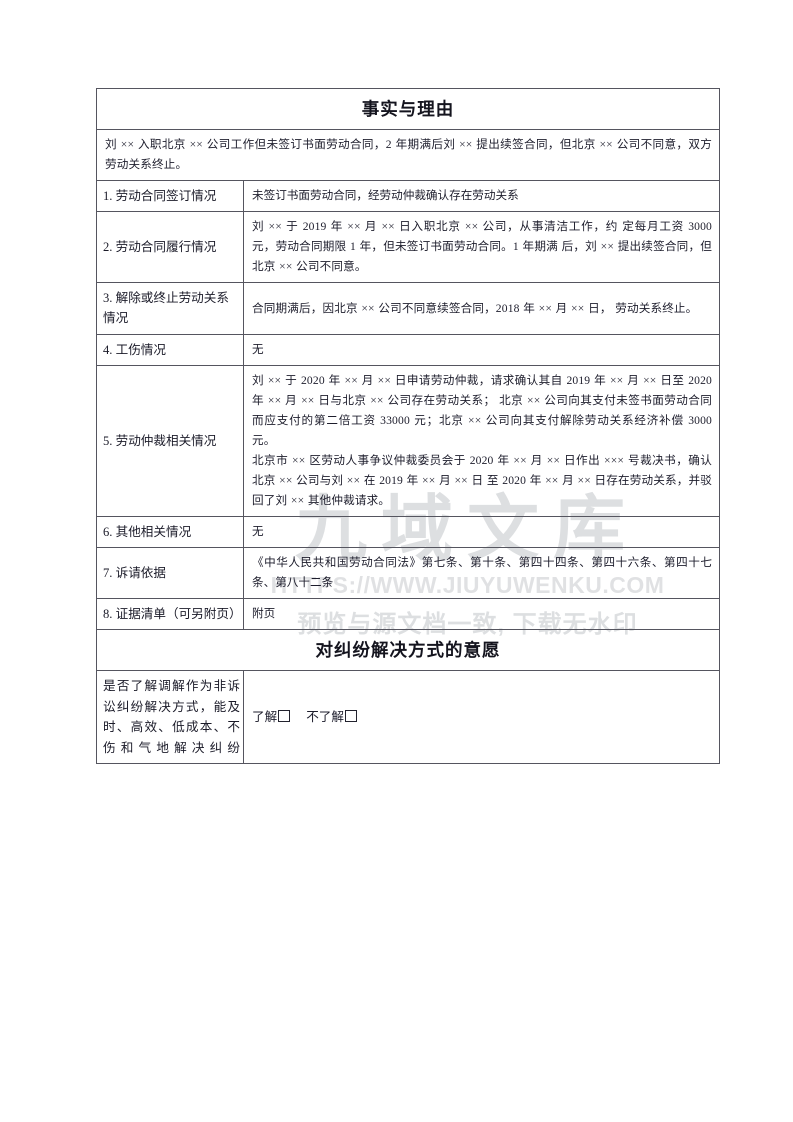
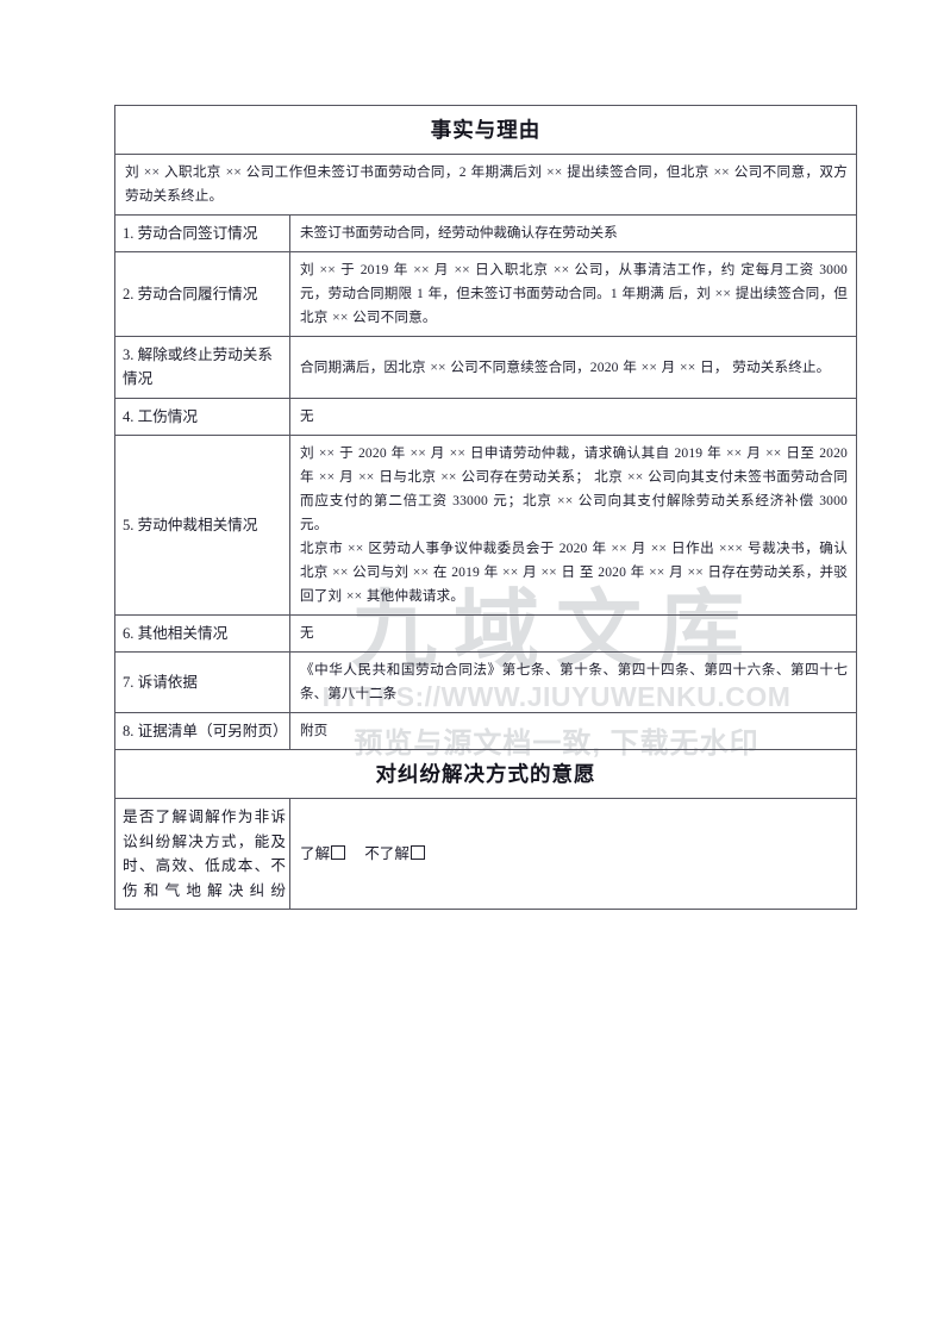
  九域文库
  HTTPS://WWW.JIUYUWENKU.COM
  预览与源文档一致, 下载无水印
  事实与理由
  刘 ×× 入职北京 ×× 公司工作但未签订书面劳动合同，2 年期满后刘 ×× 提出续签合同，但北京 ×× 公司不同意，双方劳动关系终止。
  1. 劳动合同签订情况	未签订书面劳动合同，经劳动仲裁确认存在劳动关系
  2. 劳动合同履行情况	刘 ×× 于 2019 年 ×× 月 ×× 日入职北京 ×× 公司，从事清洁工作，约 定每月工资 3000 元，劳动合同期限 1 年，但未签订书面劳动合同。1 年期满 后，刘 ×× 提出续签合同，但北京 ×× 公司不同意。
- 3. 解除或终止劳动关系情况	合同期满后，因北京 ×× 公司不同意续签合同，2018 年 ×× 月 ×× 日， 劳动关系终止。
+ 3. 解除或终止劳动关系情况	合同期满后，因北京 ×× 公司不同意续签合同，2020 年 ×× 月 ×× 日， 劳动关系终止。
  4. 工伤情况	无
  5. 劳动仲裁相关情况	刘 ×× 于 2020 年 ×× 月 ×× 日申请劳动仲裁，请求确认其自 2019 年 ×× 月 ×× 日至 2020 年 ×× 月 ×× 日与北京 ×× 公司存在劳动关系； 北京 ×× 公司向其支付未签书面劳动合同而应支付的第二倍工资 33000 元；北京 ×× 公司向其支付解除劳动关系经济补偿 3000 元。 北京市 ×× 区劳动人事争议仲裁委员会于 2020 年 ×× 月 ×× 日作出 ××× 号裁决书，确认北京 ×× 公司与刘 ×× 在 2019 年 ×× 月 ×× 日 至 2020 年 ×× 月 ×× 日存在劳动关系，并驳回了刘 ×× 其他仲裁请求。
  6. 其他相关情况	无
  7. 诉请依据	《中华人民共和国劳动合同法》第七条、第十条、第四十四条、第四十六条、第四十七条、第八十二条
  8. 证据清单（可另附页）	附页
  对纠纷解决方式的意愿
  是否了解调解作为非诉讼纠纷解决方式，能及时、高效、低成本、不伤和气地解决纠纷	了解 不了解
